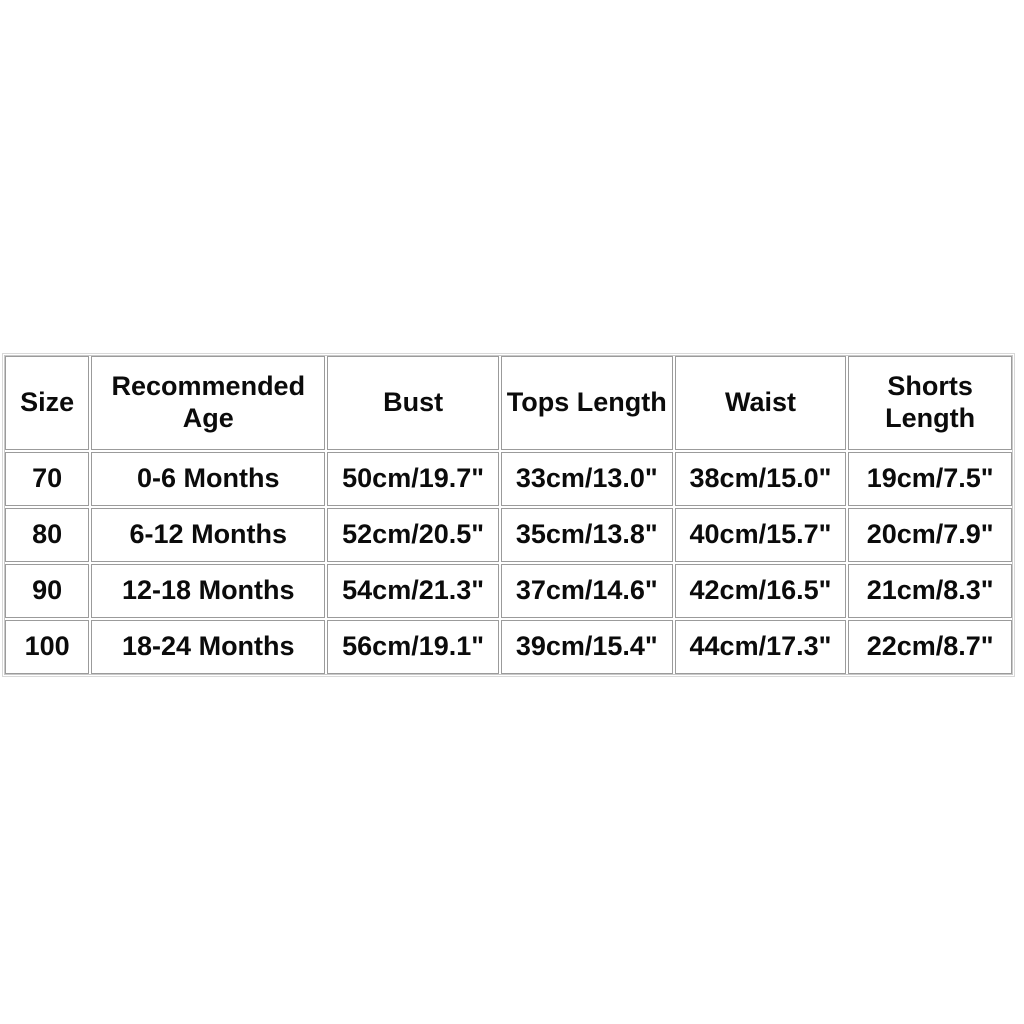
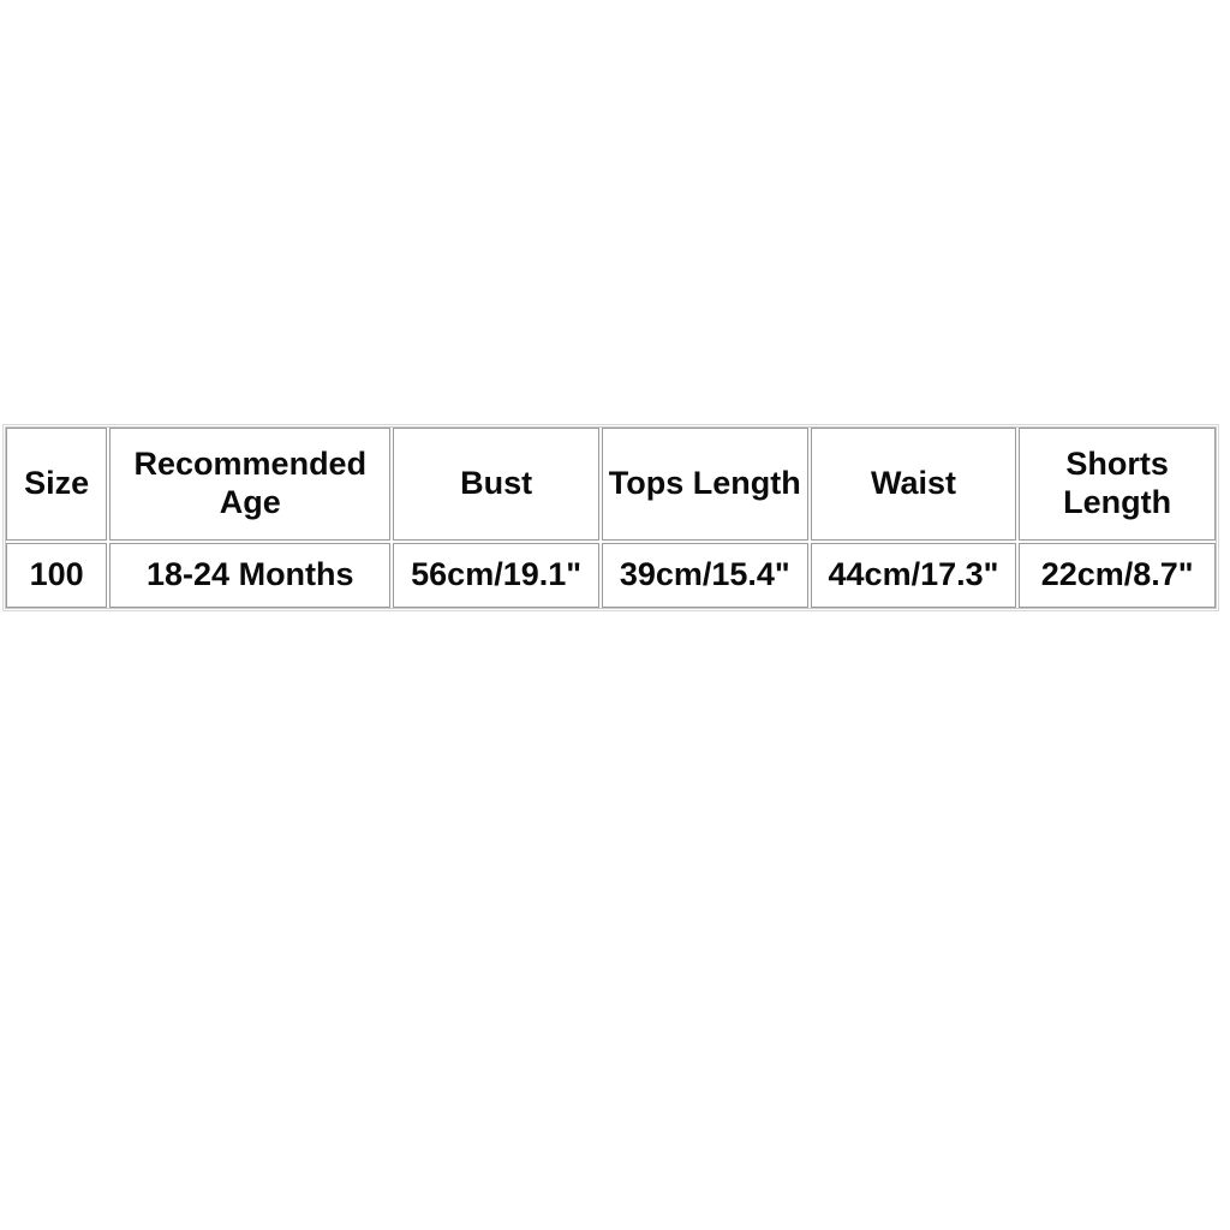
  Size	Recommended Age	Bust	Tops Length	Waist	Shorts Length
- 70	0-6 Months	50cm/19.7"	33cm/13.0"	38cm/15.0"	19cm/7.5"
- 80	6-12 Months	52cm/20.5"	35cm/13.8"	40cm/15.7"	20cm/7.9"
- 90	12-18 Months	54cm/21.3"	37cm/14.6"	42cm/16.5"	21cm/8.3"
  100	18-24 Months	56cm/19.1"	39cm/15.4"	44cm/17.3"	22cm/8.7"
